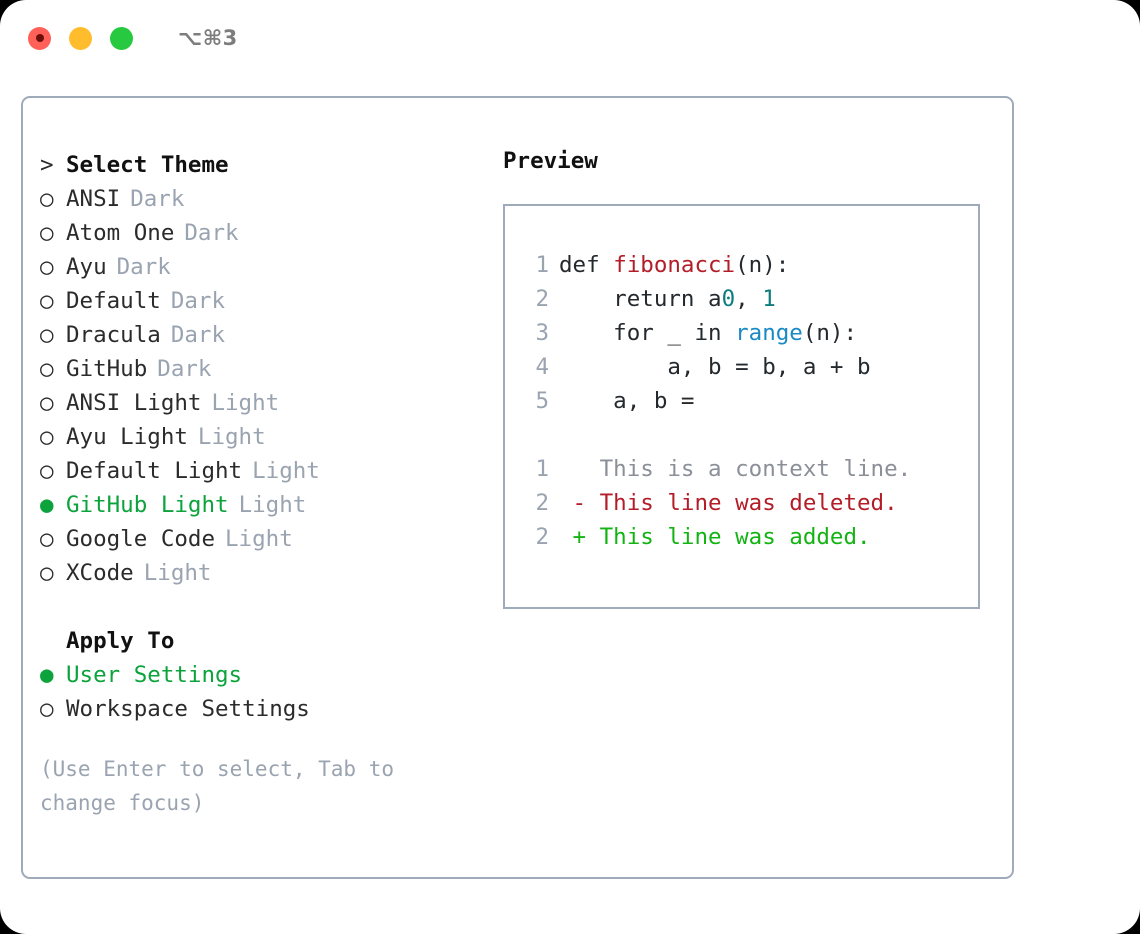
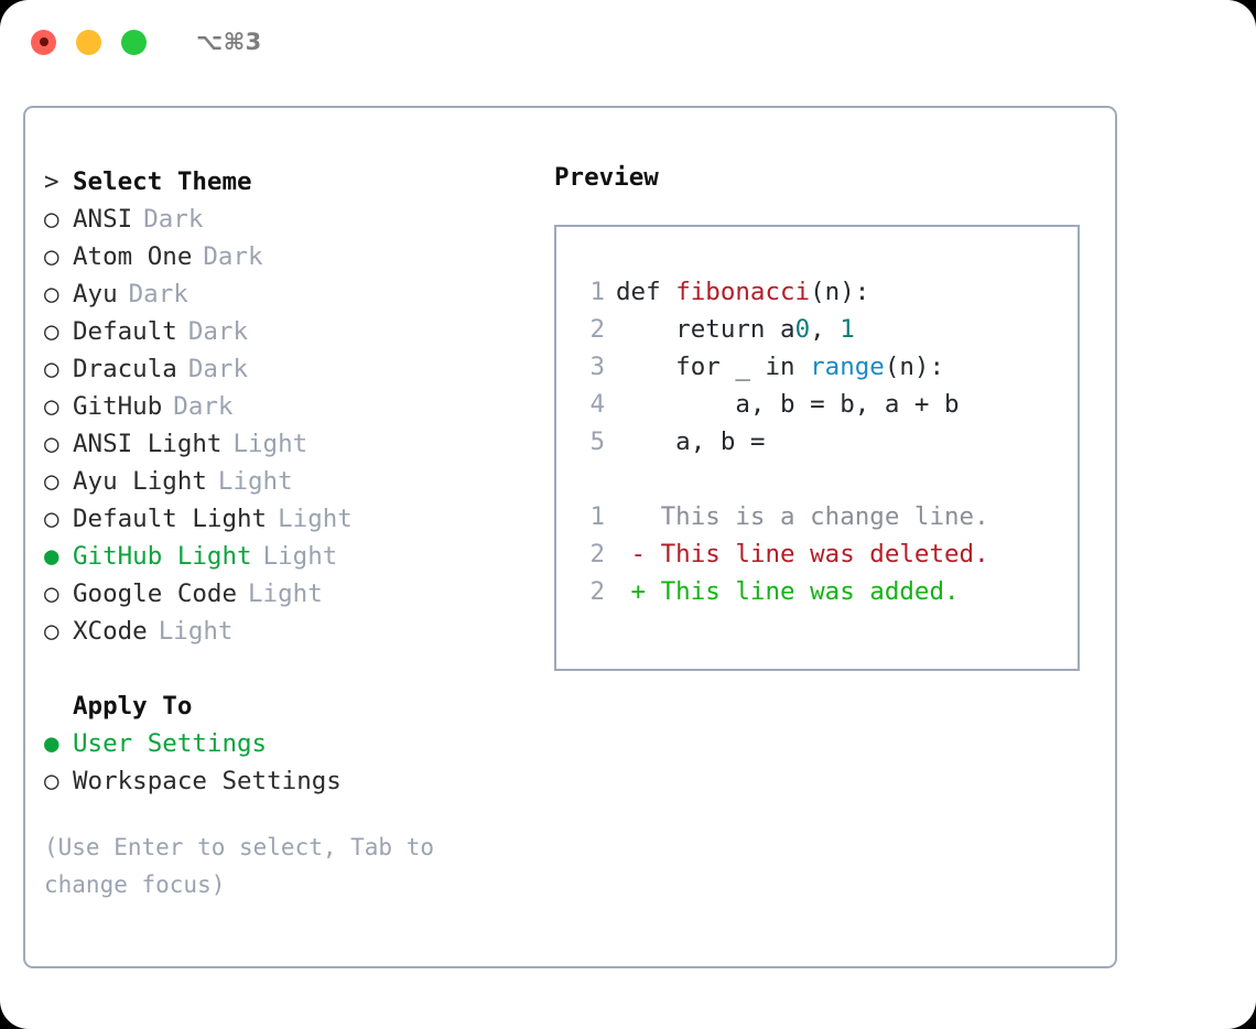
  ⌥⌘3
  >
  Select Theme
  ○
  ANSI
  Dark
  ○
  Atom One
  Dark
  ○
  Ayu
  Dark
  ○
  Default
  Dark
  ○
  Dracula
  Dark
  ○
  GitHub
  Dark
  ○
  ANSI Light
  Light
  ○
  Ayu Light
  Light
  ○
  Default Light
  Light
  ●
  GitHub Light
  Light
  ○
  Google Code
  Light
  ○
  XCode
  Light
  Apply To
  ●
  User Settings
  ○
  Workspace Settings
  (Use Enter to select, Tab to change focus)
  Preview
  1 def fibonacci(n):
  2 return a0, 1
  3 for _ in range(n):
  4 a, b = b, a + b
  5 a, b =
- 1 This is a context line.
+ 1 This is a change line.
  2 - This line was deleted.
  2 + This line was added.
